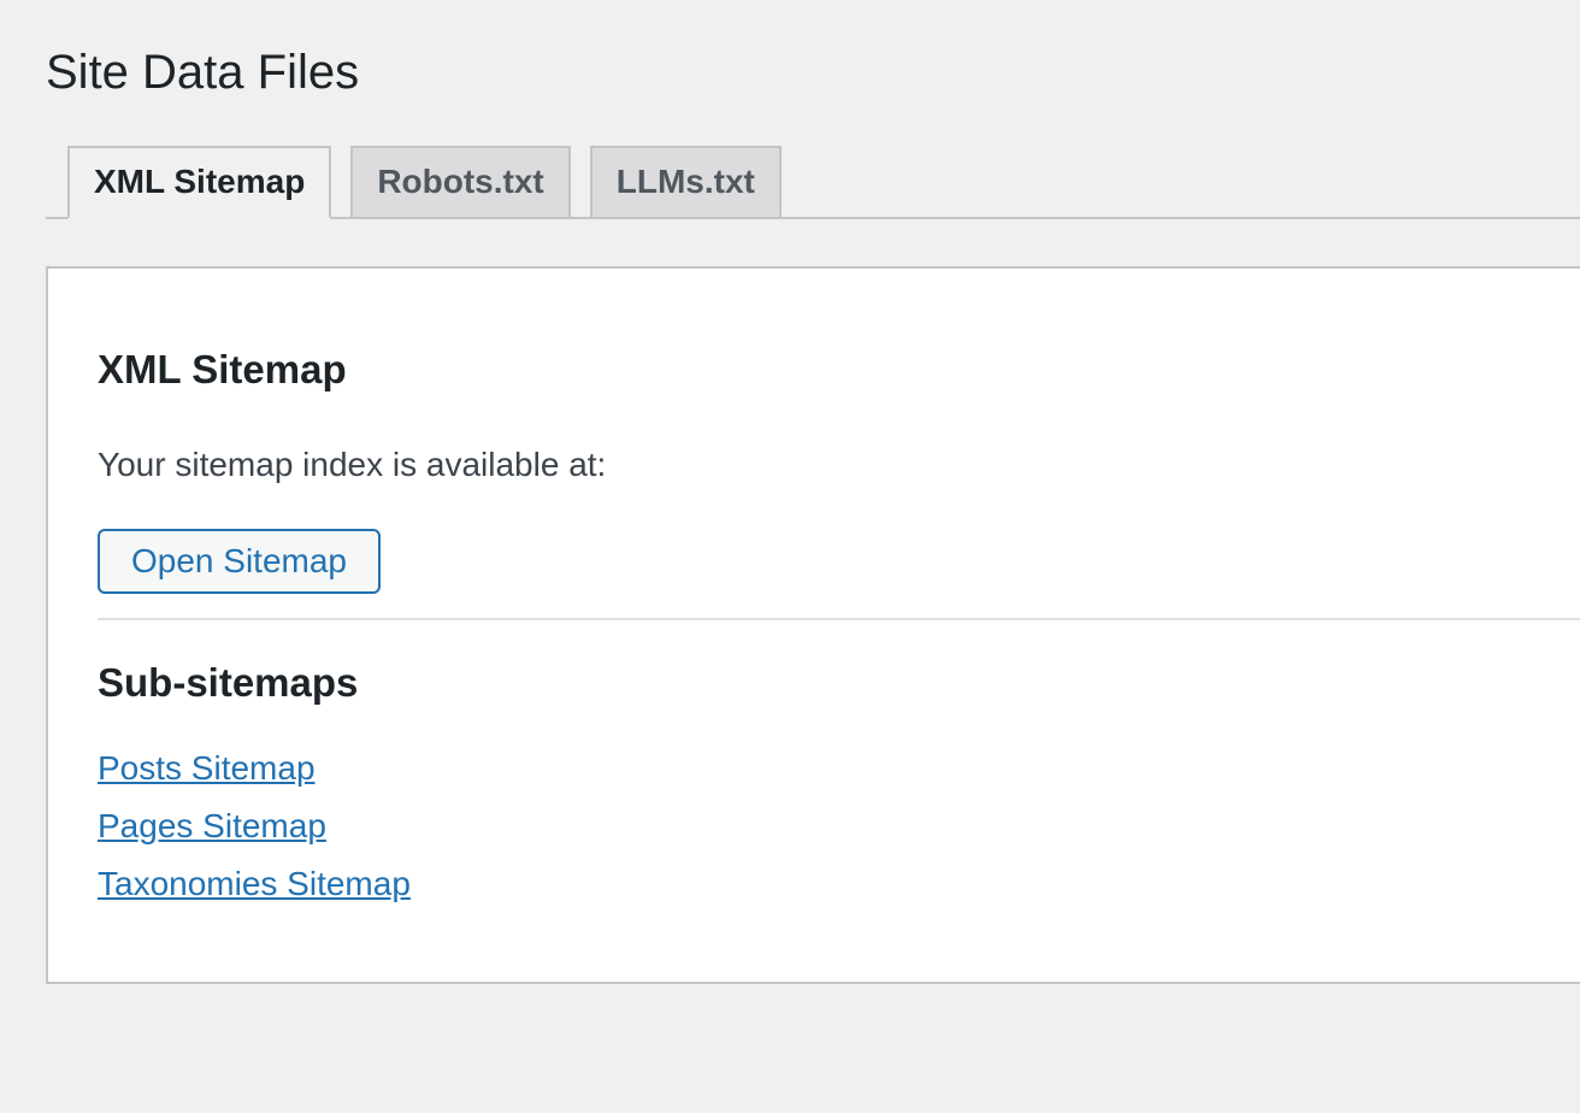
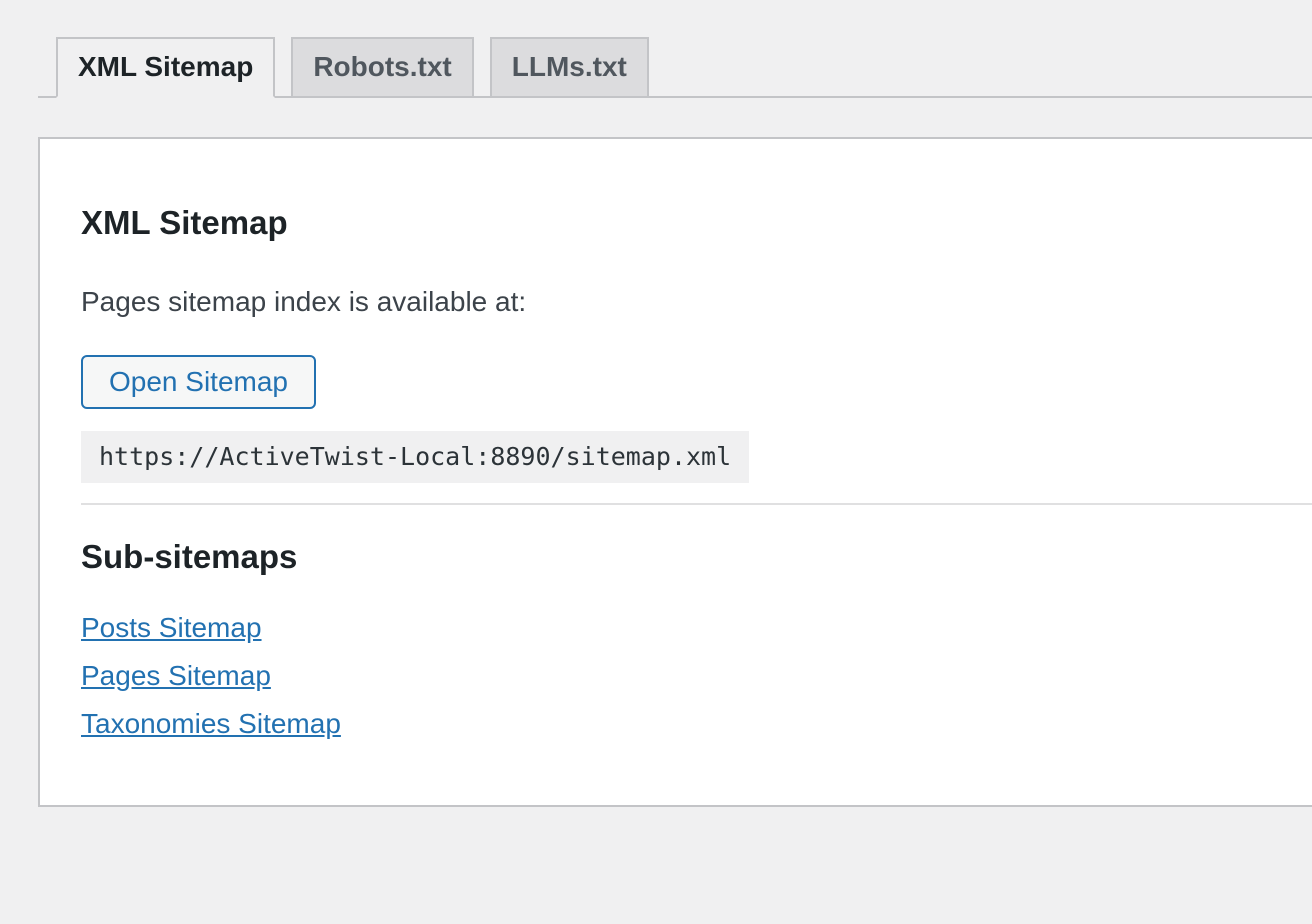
- Site Data Files
  XML Sitemap
  Robots.txt
  LLMs.txt
  XML Sitemap
- Your sitemap index is available at:
+ Pages sitemap index is available at:
  Open Sitemap
+ https://ActiveTwist-Local:8890/sitemap.xml
  Sub-sitemaps
  Posts Sitemap
  Pages Sitemap
  Taxonomies Sitemap
